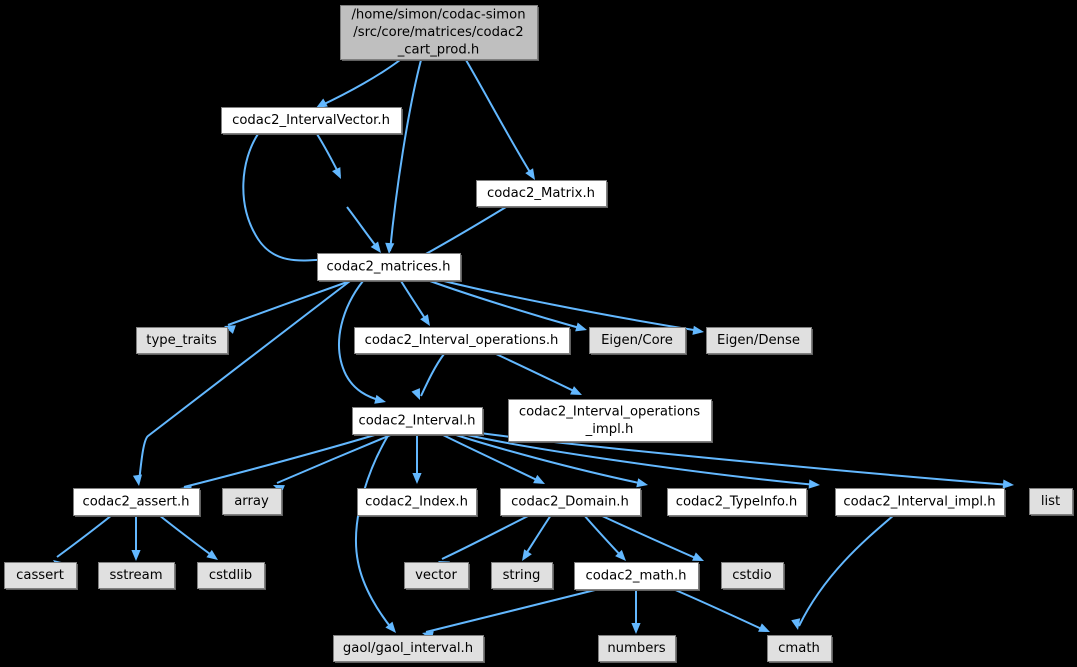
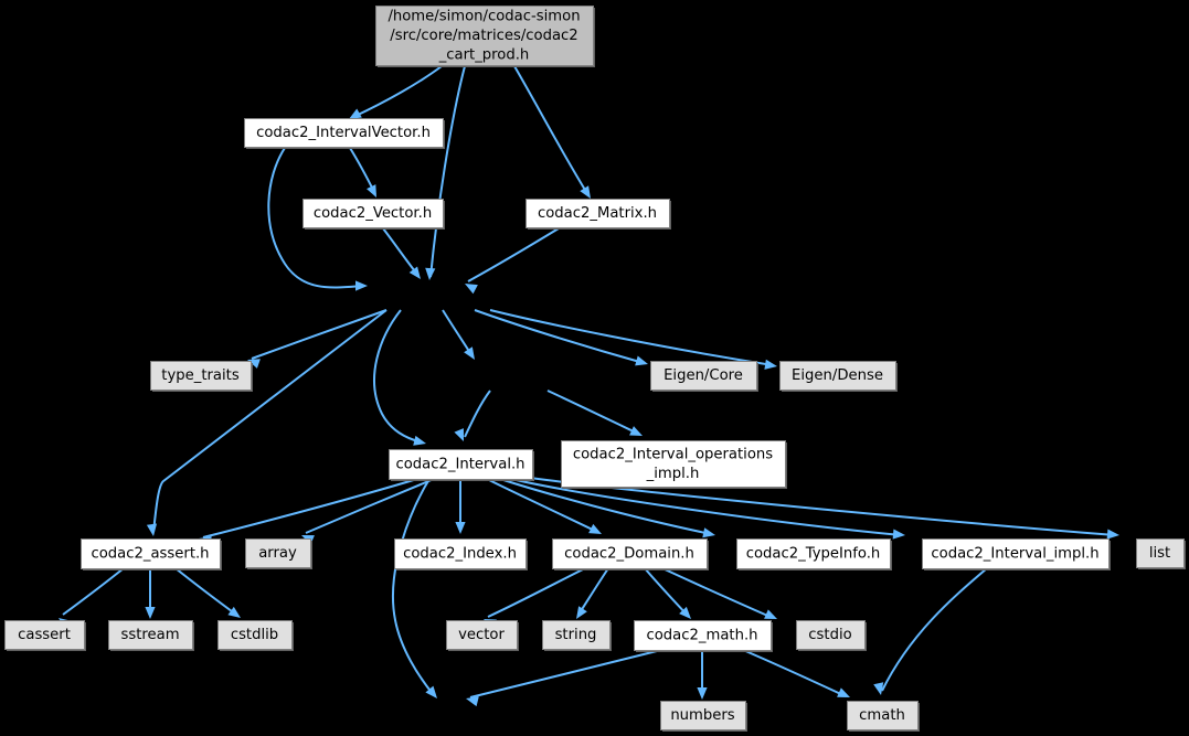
  /home/simon/codac-simon /src/core/matrices/codac2 _cart_prod.h
  codac2_IntervalVector.h
+ codac2_Vector.h
  codac2_Matrix.h
- codac2_matrices.h
  type_traits
- codac2_Interval_operations.h
  Eigen/Core
  Eigen/Dense
  codac2_Interval.h
  codac2_Interval_operations _impl.h
  codac2_assert.h
  array
  codac2_Index.h
  codac2_Domain.h
  codac2_TypeInfo.h
  codac2_Interval_impl.h
  list
  cassert
  sstream
  cstdlib
  vector
  string
  codac2_math.h
  cstdio
- gaol/gaol_interval.h
  numbers
  cmath
